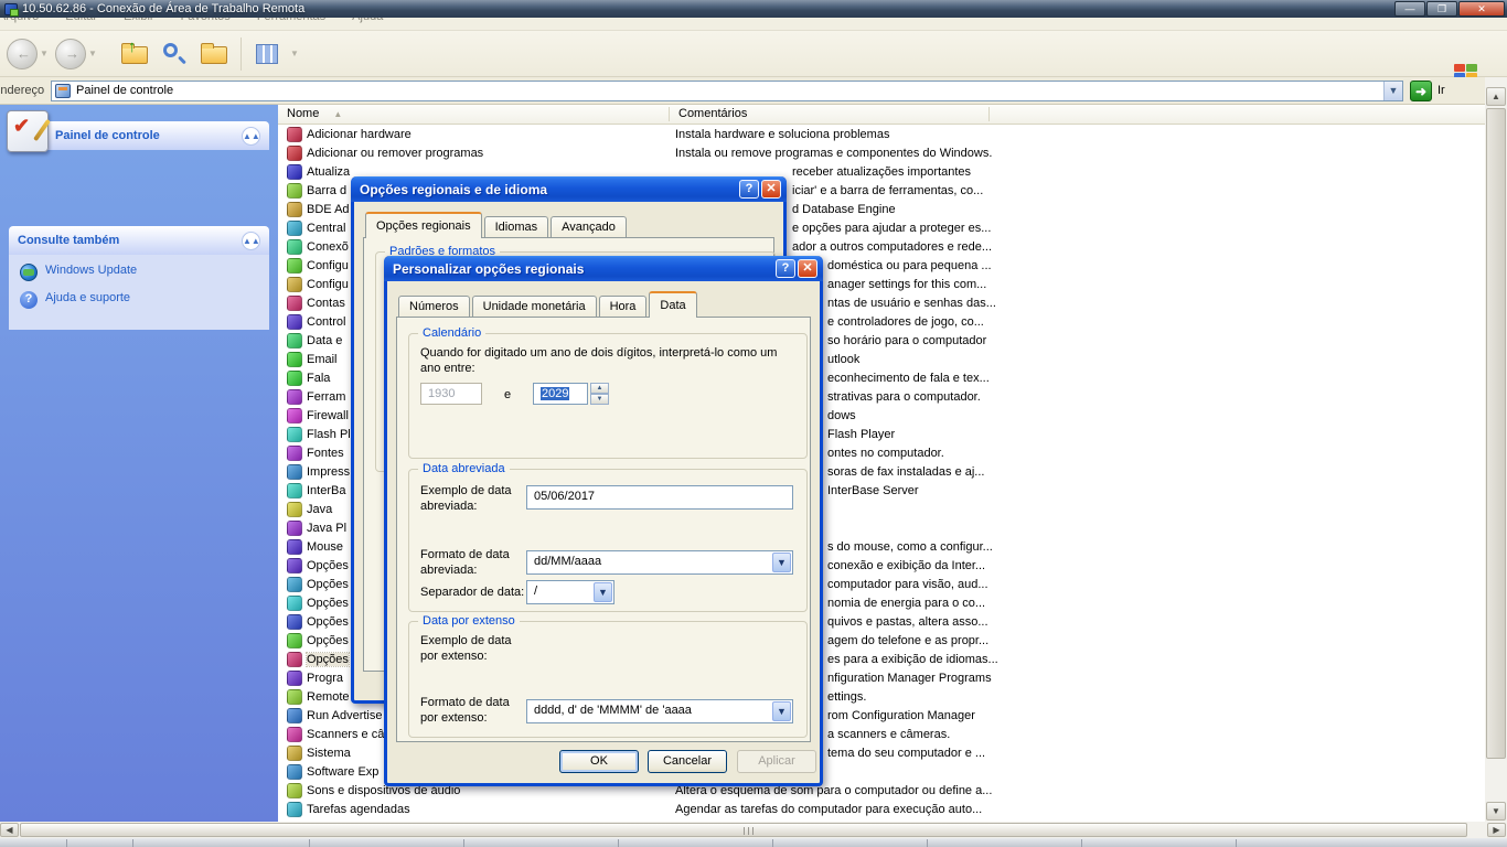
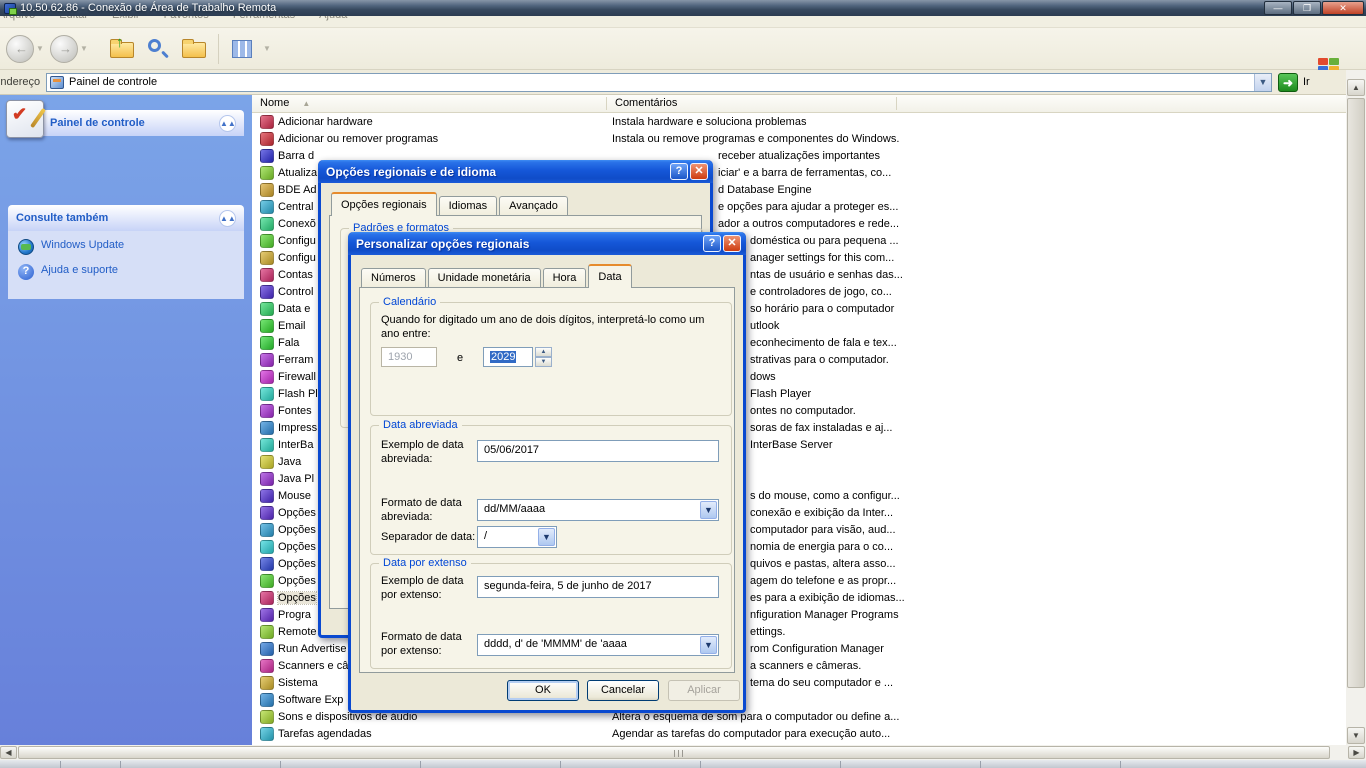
  10.50.62.86 - Conexão de Área de Trabalho Remota
  —
  ❐
  ✕
  ←
  ▼
  →
  ▼
  ↑
  ▼
  ndereço
  Painel de controle
  ▼
  ➜
  Ir
  Painel de controle
  ▲▲
  Consulte também
  ▲▲
  Windows Update
  ?
  Ajuda e suporte
  Nome ▲
  Comentários
  Adicionar hardware
  Instala hardware e soluciona problemas
  Adicionar ou remover programas
  Instala ou remove programas e componentes do Windows.
- Atualiza
+ Barra d
  receber atualizações importantes
- Barra d
+ Atualiza
  iciar' e a barra de ferramentas, co...
  BDE Ad
  d Database Engine
  Central
  e opções para ajudar a proteger es...
  Conexõ
  ador a outros computadores e rede...
  Configu
  doméstica ou para pequena ...
  Configu
  anager settings for this com...
  Contas
  ntas de usuário e senhas das...
  Control
  e controladores de jogo, co...
  Data e
  so horário para o computador
  Email
  utlook
  Fala
  econhecimento de fala e tex...
  Ferram
  strativas para o computador.
  Firewall
  dows
  Flash Pl
  Flash Player
  Fontes
  ontes no computador.
  Impress
  soras de fax instaladas e aj...
  InterBa
  InterBase Server
  Java
  Java Pl
  Mouse
  s do mouse, como a configur...
  Opções
  conexão e exibição da Inter...
  Opções
  computador para visão, aud...
  Opções
  nomia de energia para o co...
  Opções
  quivos e pastas, altera asso...
  Opções
  agem do telefone e as propr...
  Opções
  es para a exibição de idiomas...
  Progra
  nfiguration Manager Programs
  Remote
  ettings.
  Run Advertise
  rom Configuration Manager
  Scanners e câ
  a scanners e câmeras.
  Sistema
  tema do seu computador e ...
  Software Exp
  Sons e dispositivos de áudio
  Altera o esquema de som para o computador ou define a...
  Tarefas agendadas
  Agendar as tarefas do computador para execução auto...
  ▲
  ▼
  Opções regionais e de idioma
  ?
  ✕
  Opções regionais
  Idiomas
  Avançado
  Padrões e formatos
  Personalizar opções regionais
  ?
  ✕
  Números
  Unidade monetária
  Hora
  Data
  Calendário
  Quando for digitado um ano de dois dígitos, interpretá-lo como um ano entre:
  1930
  e
  2029
  Data abreviada
  Exemplo de data abreviada:
  05/06/2017
  Formato de data abreviada:
  dd/MM/aaaa
  ▼
  Separador de data:
  /
  ▼
  Data por extenso
  Exemplo de data por extenso:
+ segunda-feira, 5 de junho de 2017
  Formato de data por extenso:
  dddd, d' de 'MMMM' de 'aaaa
  ▼
  OK
  Cancelar
  Aplicar
  ◀
  ▶
